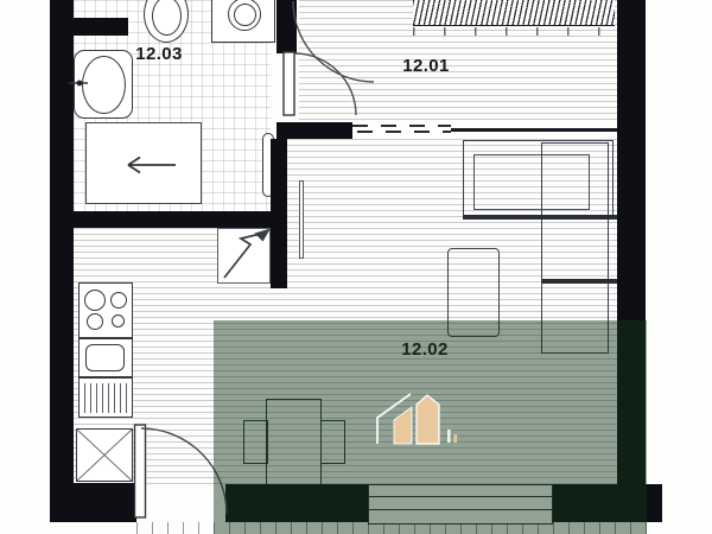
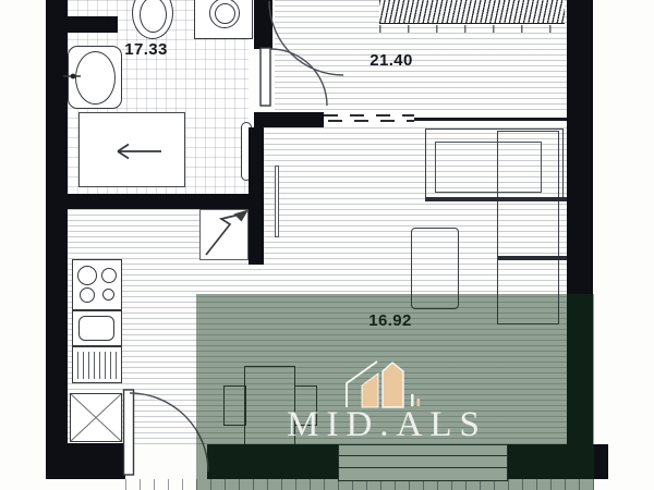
- 12.03
+ 17.33
- 12.01
+ 21.40
- 12.02
+ 16.92
+ MID.ALS
